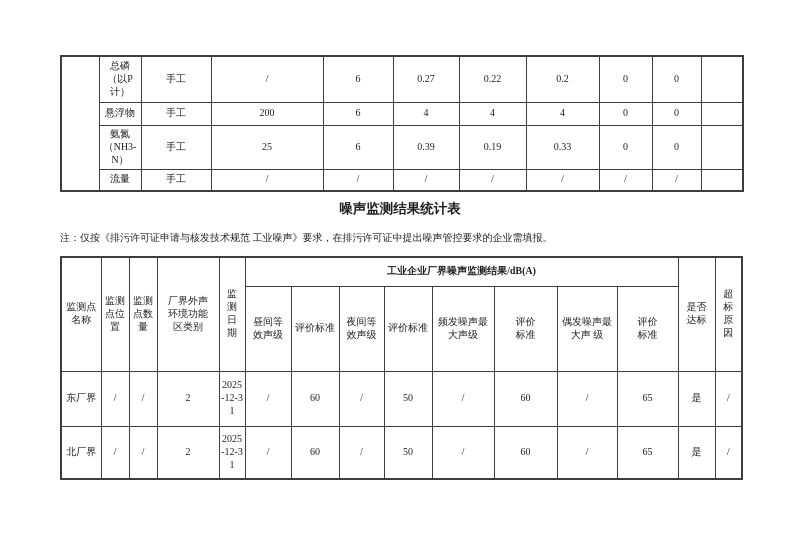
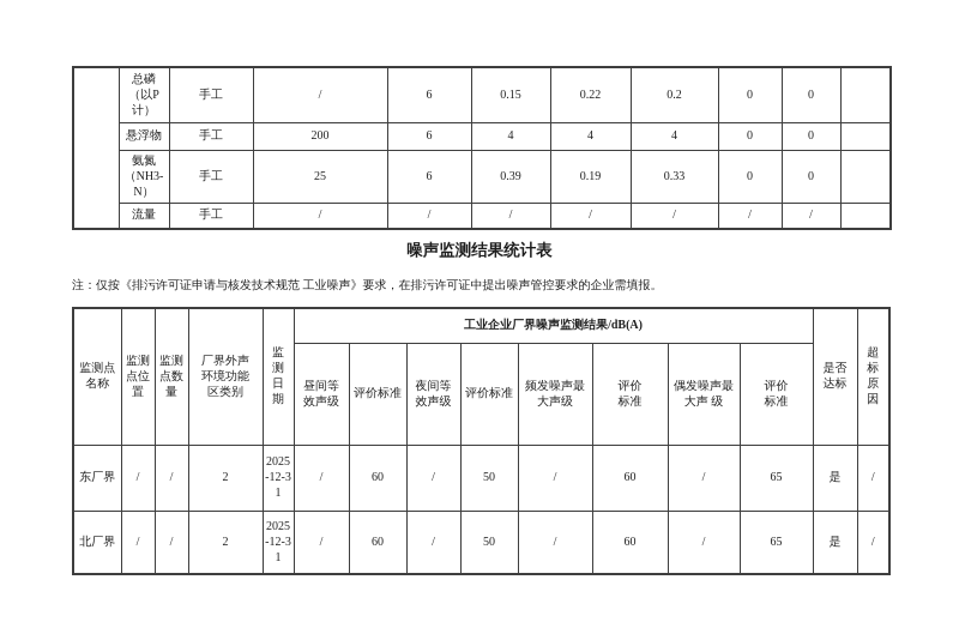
- 	总磷（以P计）	手工	/	6	0.27	0.22	0.2	0	0
+ 	总磷（以P计）	手工	/	6	0.15	0.22	0.2	0	0
  悬浮物	手工	200	6	4	4	4	0	0
  氨氮（NH3-N）	手工	25	6	0.39	0.19	0.33	0	0
  流量	手工	/	/	/	/	/	/	/
  噪声监测结果统计表
  注：仅按《排污许可证申请与核发技术规范 工业噪声》要求，在排污许可证中提出噪声管控要求的企业需填报。
  监测点名称	监测点位置	监测点数量	厂界外声环境功能区类别	监测日期	工业企业厂界噪声监测结果/dB(A)	是否达标	超标原因
  昼间等效声级	评价标准	夜间等效声级	评价标准	频发噪声最大声级	评价标准	偶发噪声最大声 级	评价标准
  东厂界	/	/	2	2025-12-31	/	60	/	50	/	60	/	65	是	/
  北厂界	/	/	2	2025-12-31	/	60	/	50	/	60	/	65	是	/
